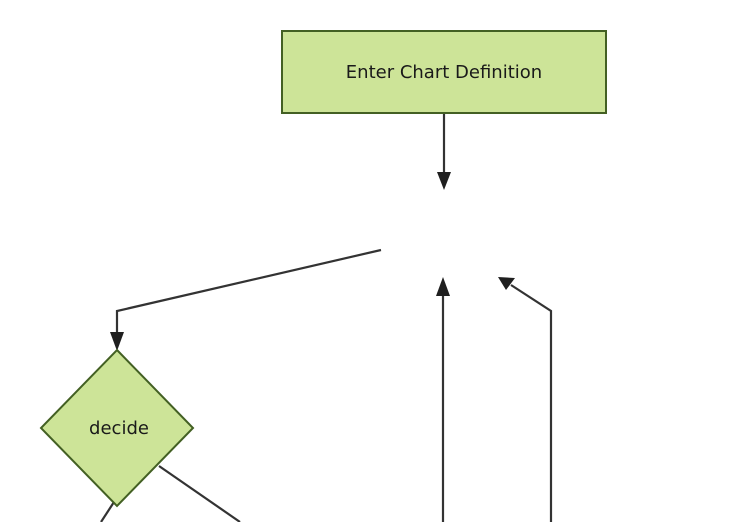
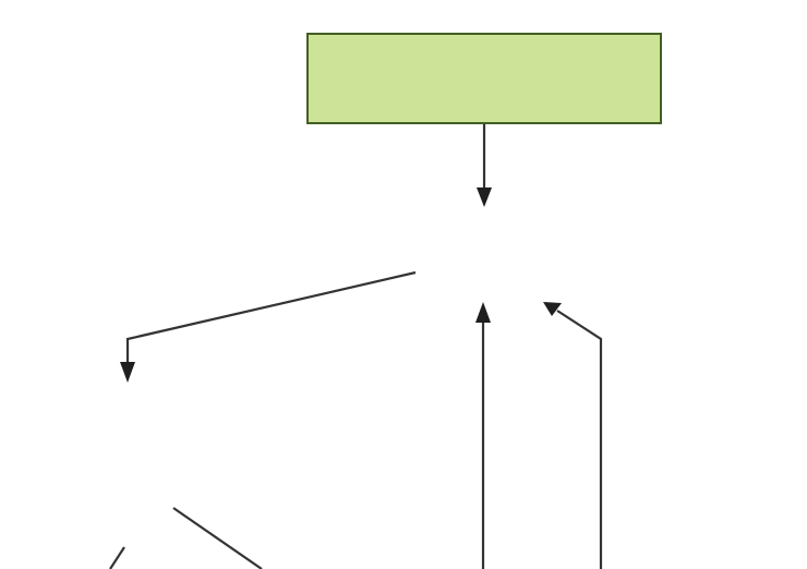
- Enter Chart Definition
- decide
